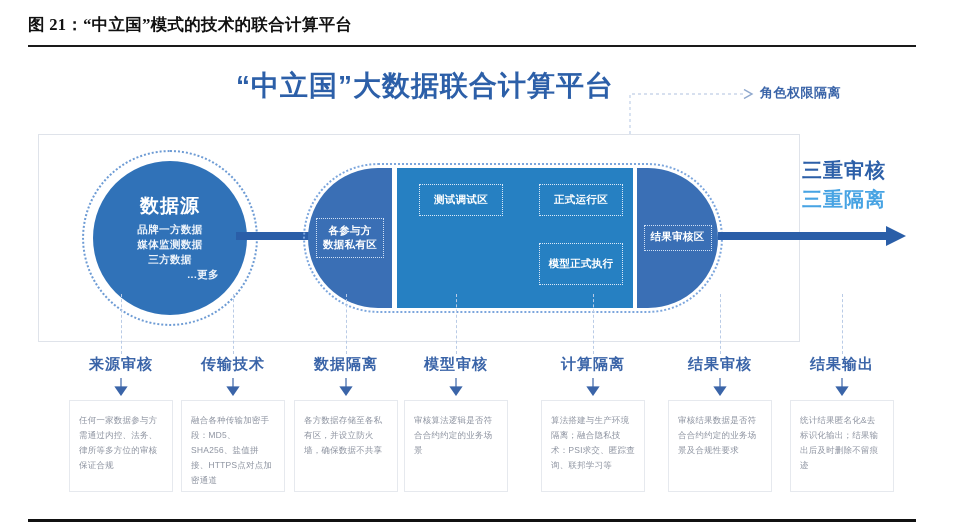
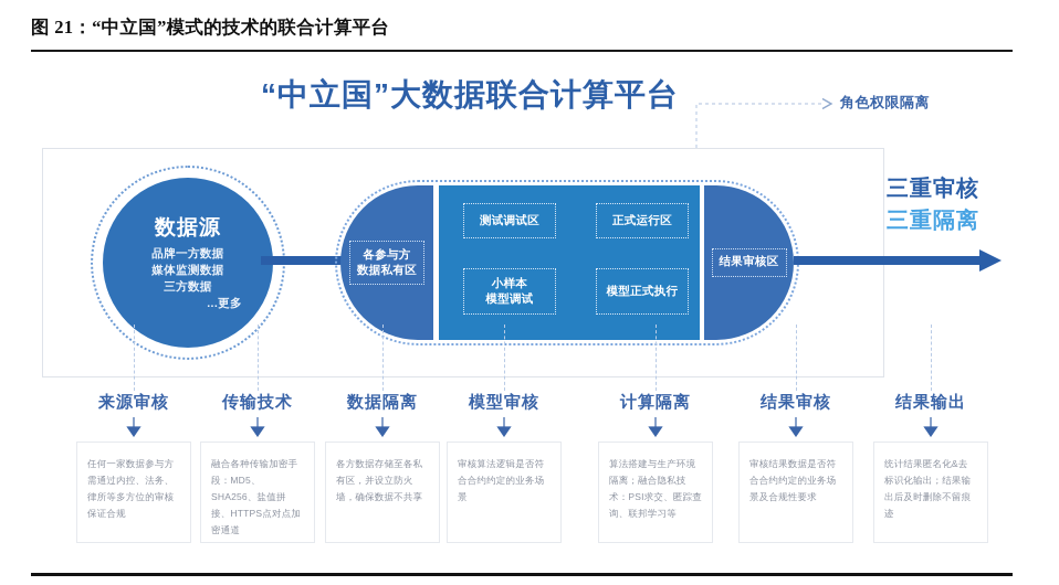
  图 21：“中立国”模式的技术的联合计算平台
  “中立国”大数据联合计算平台
  角色权限隔离
  数据源
  品牌一方数据
  媒体监测数据
  三方数据
  ...更多
  各参与方
  数据私有区
  测试调试区
  正式运行区
+ 小样本
+ 模型调试
  模型正式执行
  结果审核区
  三重审核
  三重隔离
  来源审核
  任何一家数据参与方需通过内控、法务、律所等多方位的审核保证合规
  传输技术
  融合各种传输加密手段：MD5、SHA256、盐值拼接、HTTPS点对点加密通道
  数据隔离
  各方数据存储至各私有区，并设立防火墙，确保数据不共享
  模型审核
  审核算法逻辑是否符合合约约定的业务场景
  计算隔离
  算法搭建与生产环境隔离；融合隐私技术：PSI求交、匿踪查询、联邦学习等
  结果审核
  审核结果数据是否符合合约约定的业务场景及合规性要求
  结果输出
  统计结果匿名化&去标识化输出；结果输出后及时删除不留痕迹
